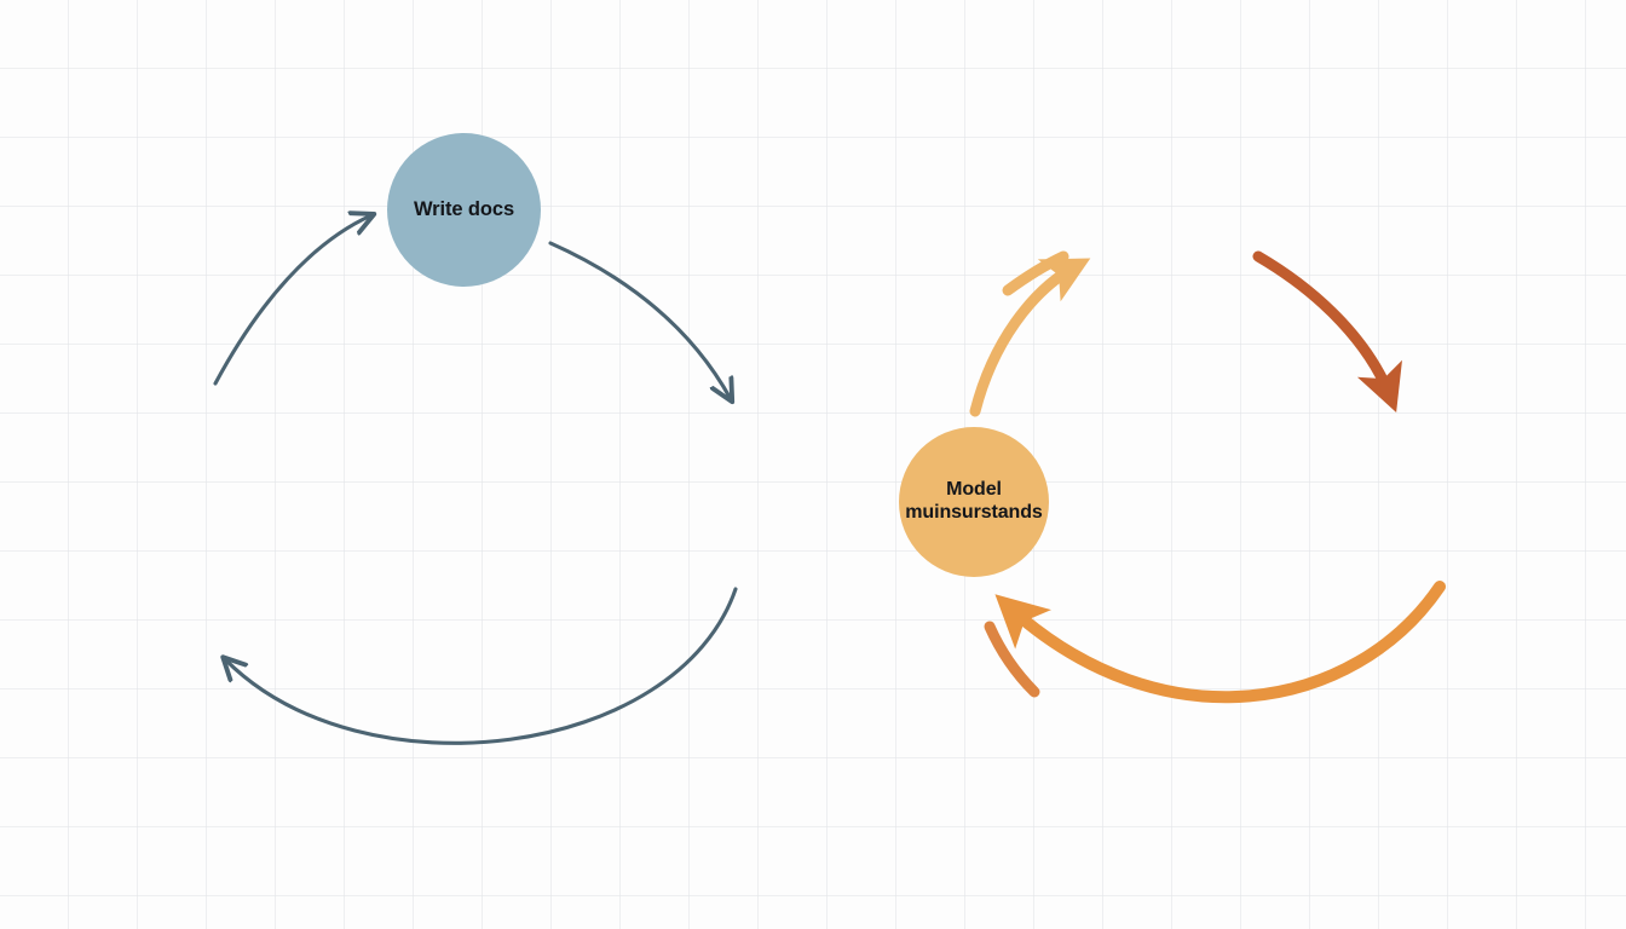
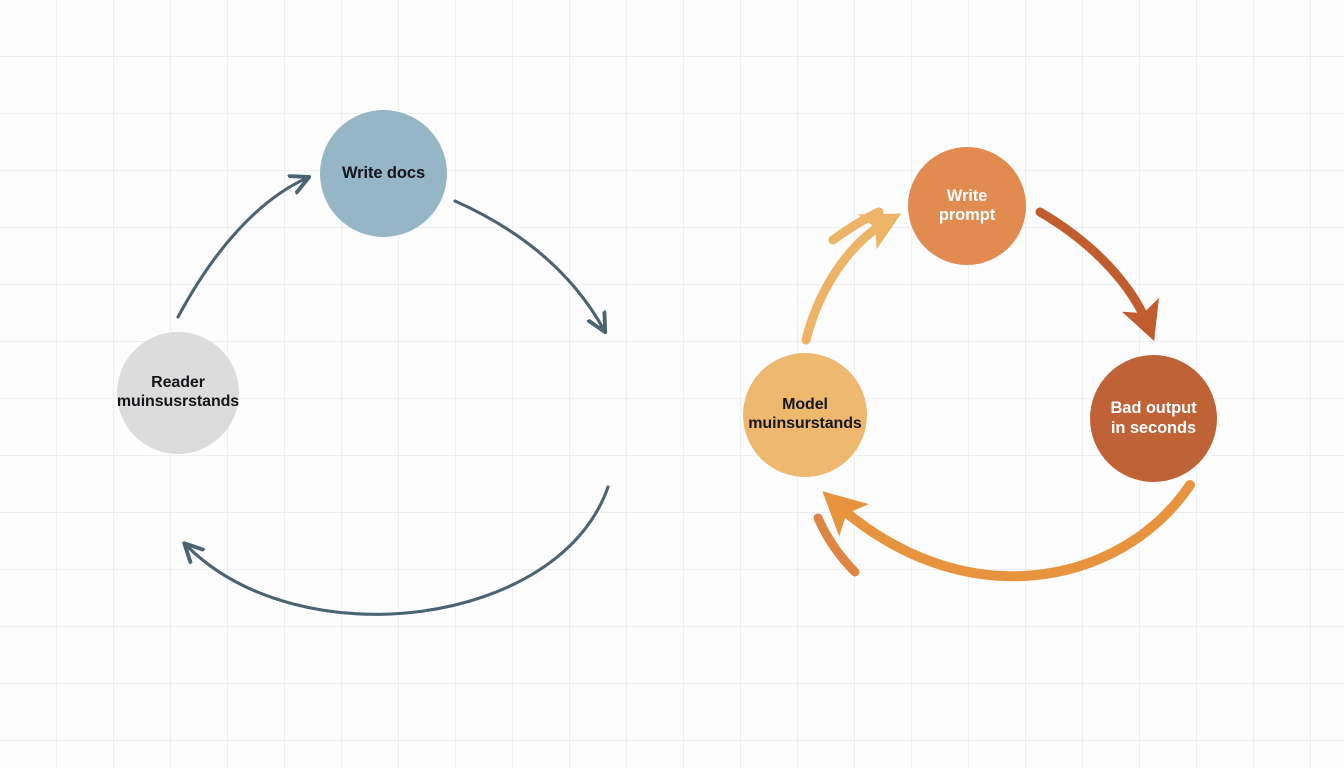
  Write docs
+ Reader
+ muinsusrstands
+ Write
+ prompt
+ Bad output
+ in seconds
  Model
  muinsurstands
